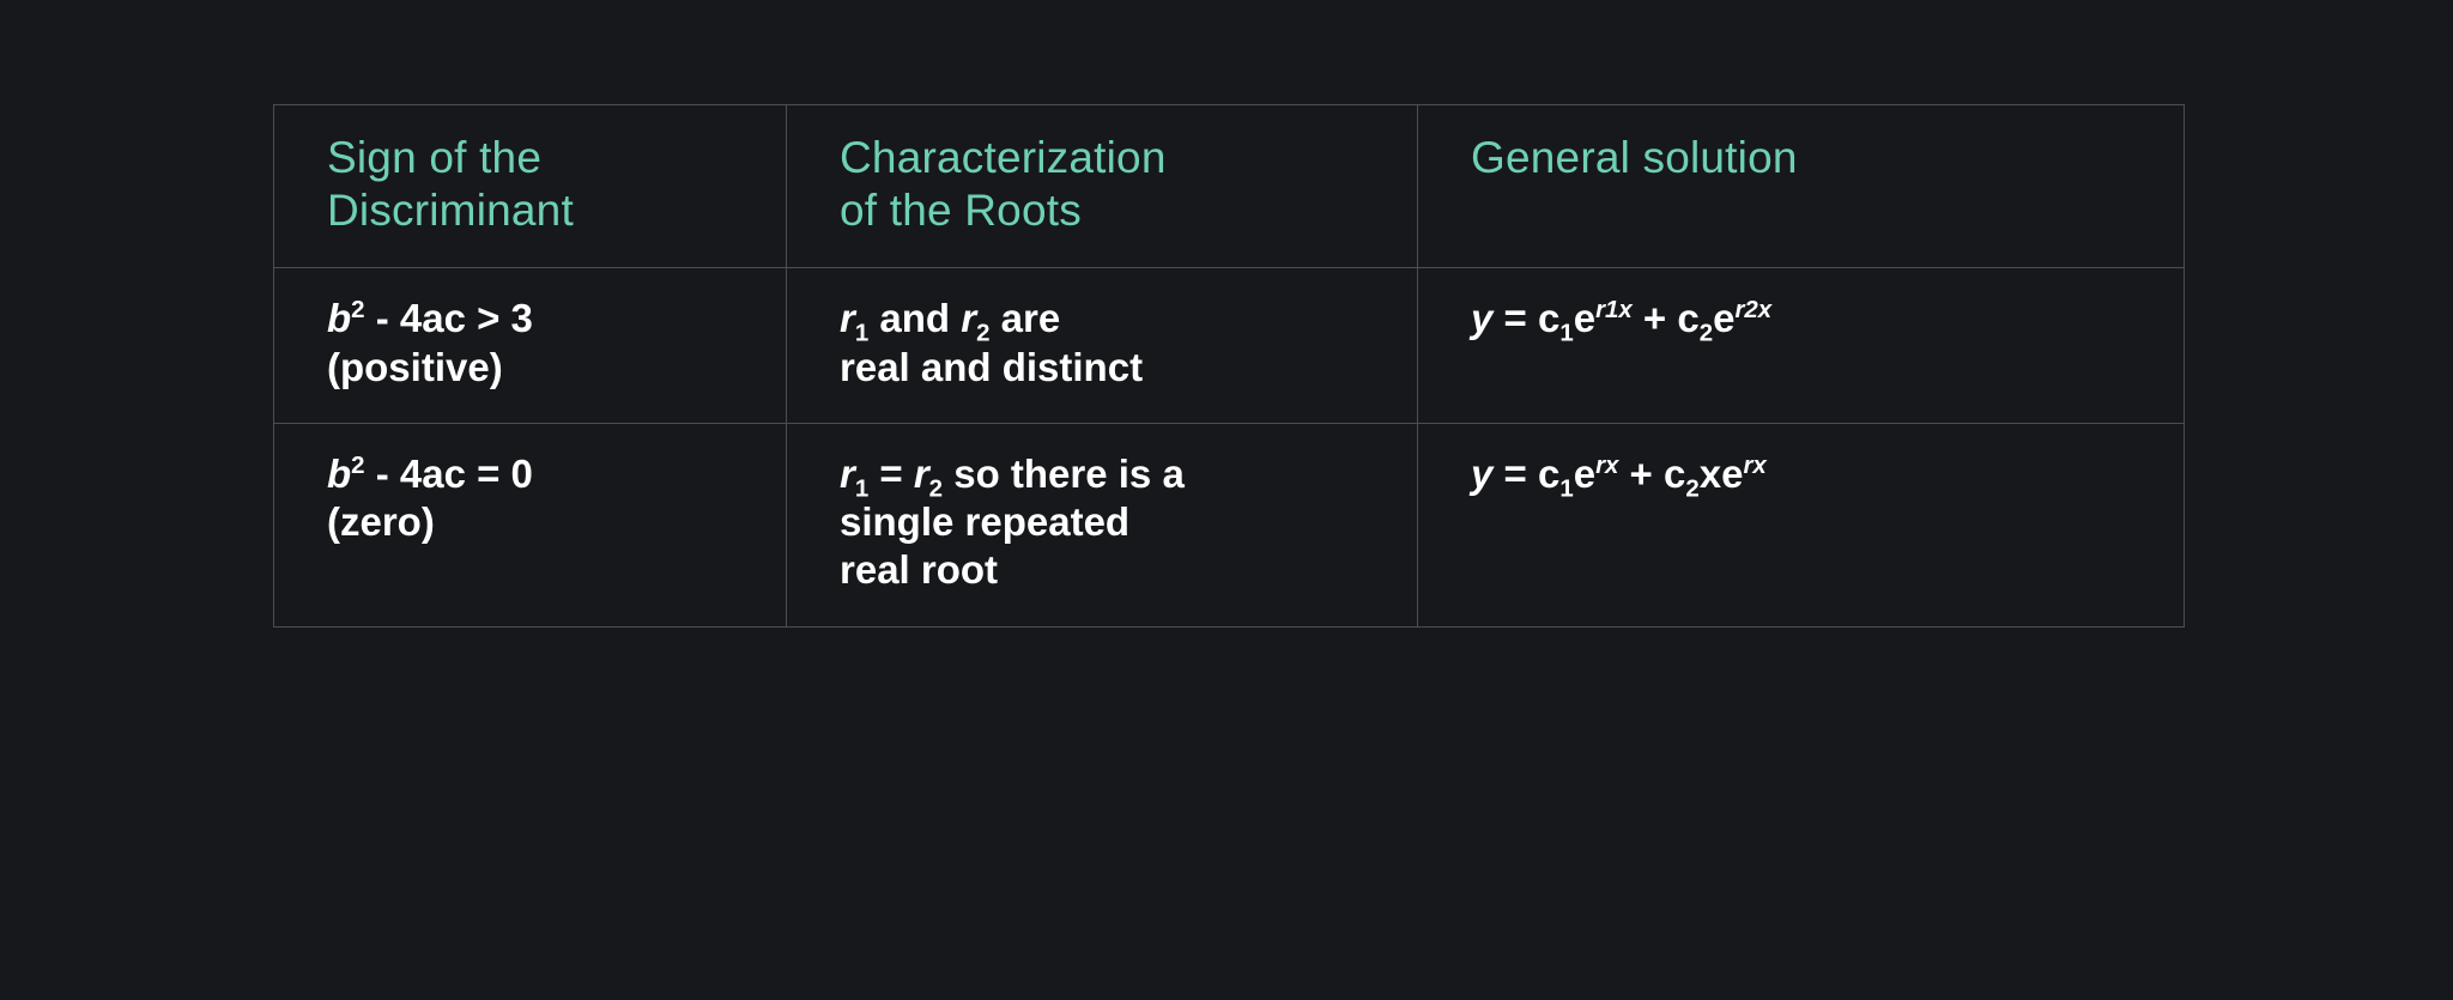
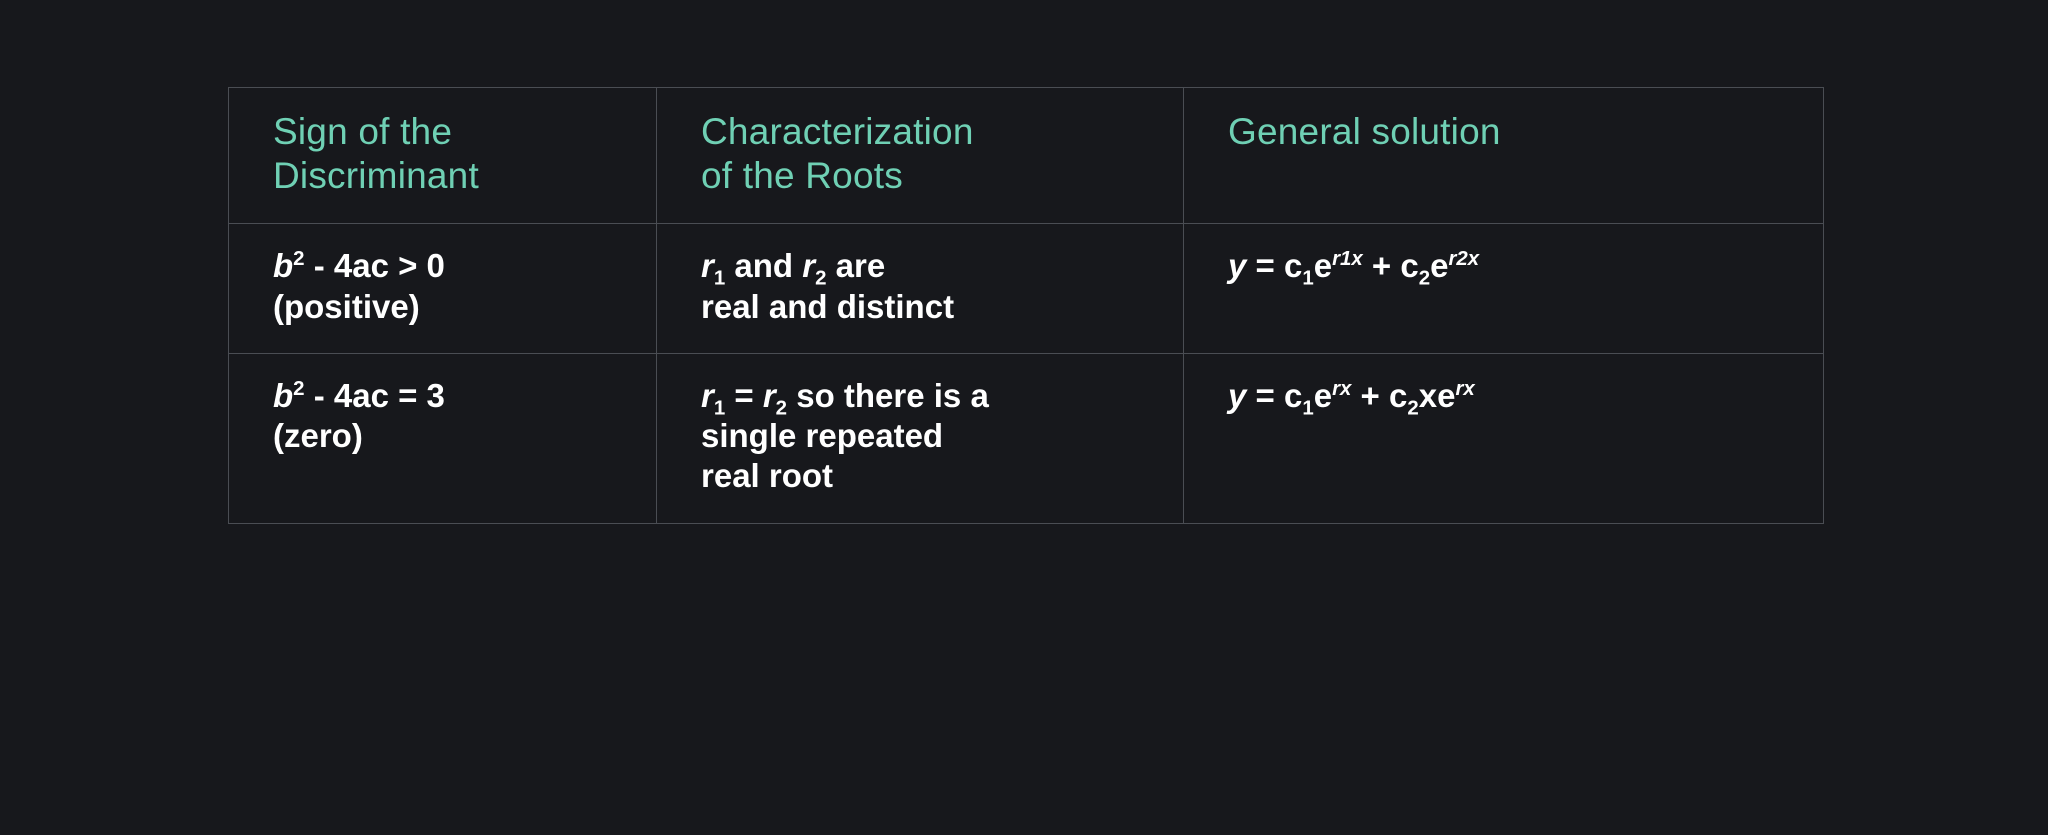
  Sign of the Discriminant	Characterization of the Roots	General solution
- b2 - 4ac > 3 (positive)	r1 and r2 are real and distinct	y = c1er1x + c2er2x
+ b2 - 4ac > 0 (positive)	r1 and r2 are real and distinct	y = c1er1x + c2er2x
- b2 - 4ac = 0 (zero)	r1 = r2 so there is a single repeated real root	y = c1erx + c2xerx
+ b2 - 4ac = 3 (zero)	r1 = r2 so there is a single repeated real root	y = c1erx + c2xerx
